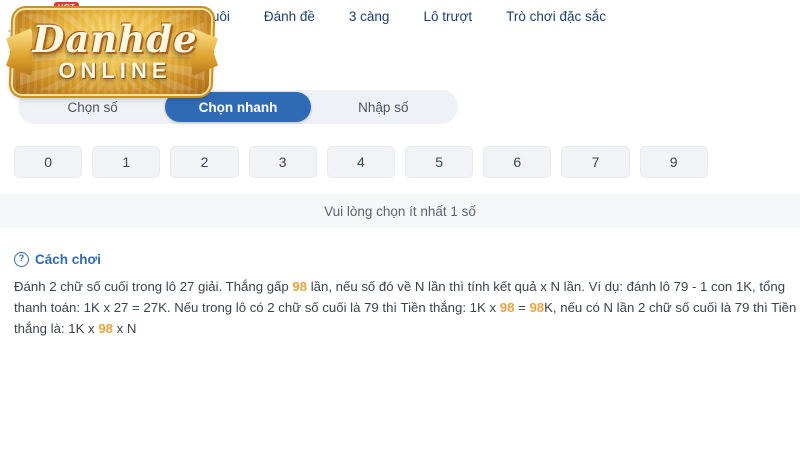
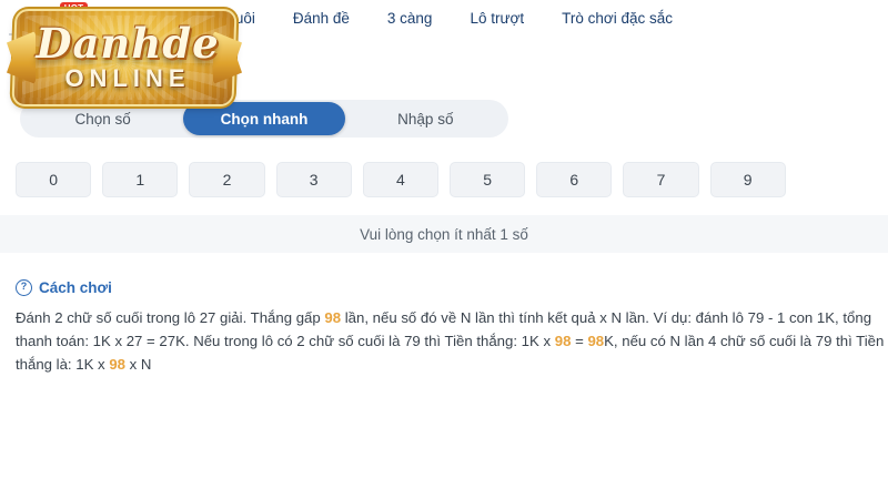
  HOT
  Đánh đề
  3 càng
  Lô trượt
  Trò chơi đặc sắc
  Danhde
  ONLINE
  Chọn số
  Chọn nhanh
  Nhập số
  0
  1
  2
  3
  4
  5
  6
  7
  9
  Vui lòng chọn ít nhất 1 số
  ?
  Cách chơi
- Đánh 2 chữ số cuối trong lô 27 giải. Thắng gấp 98 lần, nếu số đó về N lần thì tính kết quả x N lần. Ví dụ: đánh lô 79 - 1 con 1K, tổng thanh toán: 1K x 27 = 27K. Nếu trong lô có 2 chữ số cuối là 79 thì Tiền thắng: 1K x 98 = 98K, nếu có N lần 2 chữ số cuối là 79 thì Tiền thắng là: 1K x 98 x N
+ Đánh 2 chữ số cuối trong lô 27 giải. Thắng gấp 98 lần, nếu số đó về N lần thì tính kết quả x N lần. Ví dụ: đánh lô 79 - 1 con 1K, tổng thanh toán: 1K x 27 = 27K. Nếu trong lô có 2 chữ số cuối là 79 thì Tiền thắng: 1K x 98 = 98K, nếu có N lần 4 chữ số cuối là 79 thì Tiền thắng là: 1K x 98 x N
